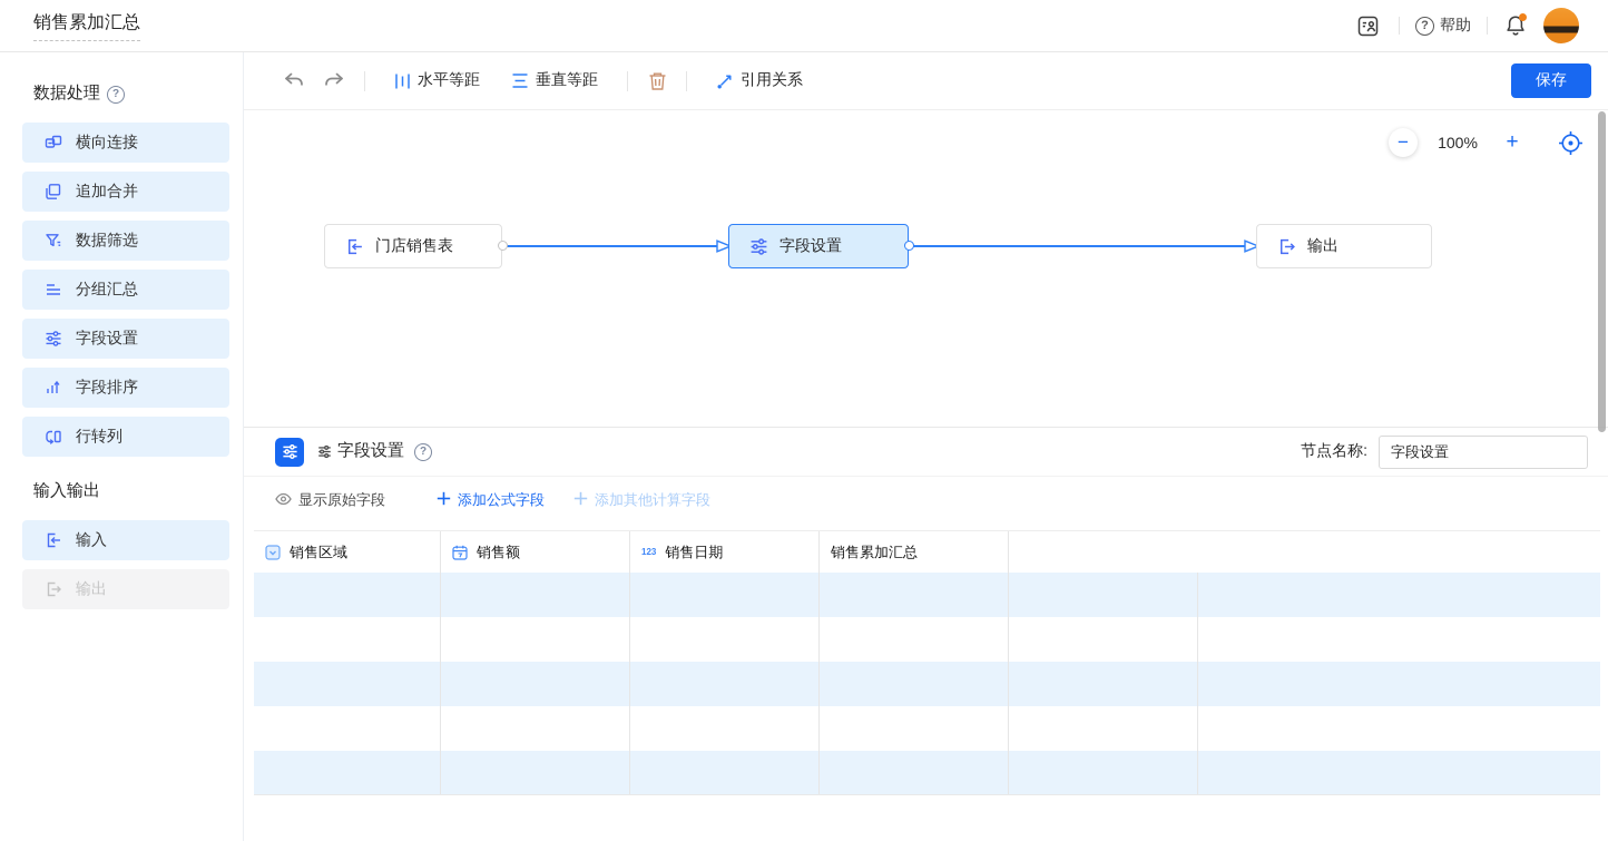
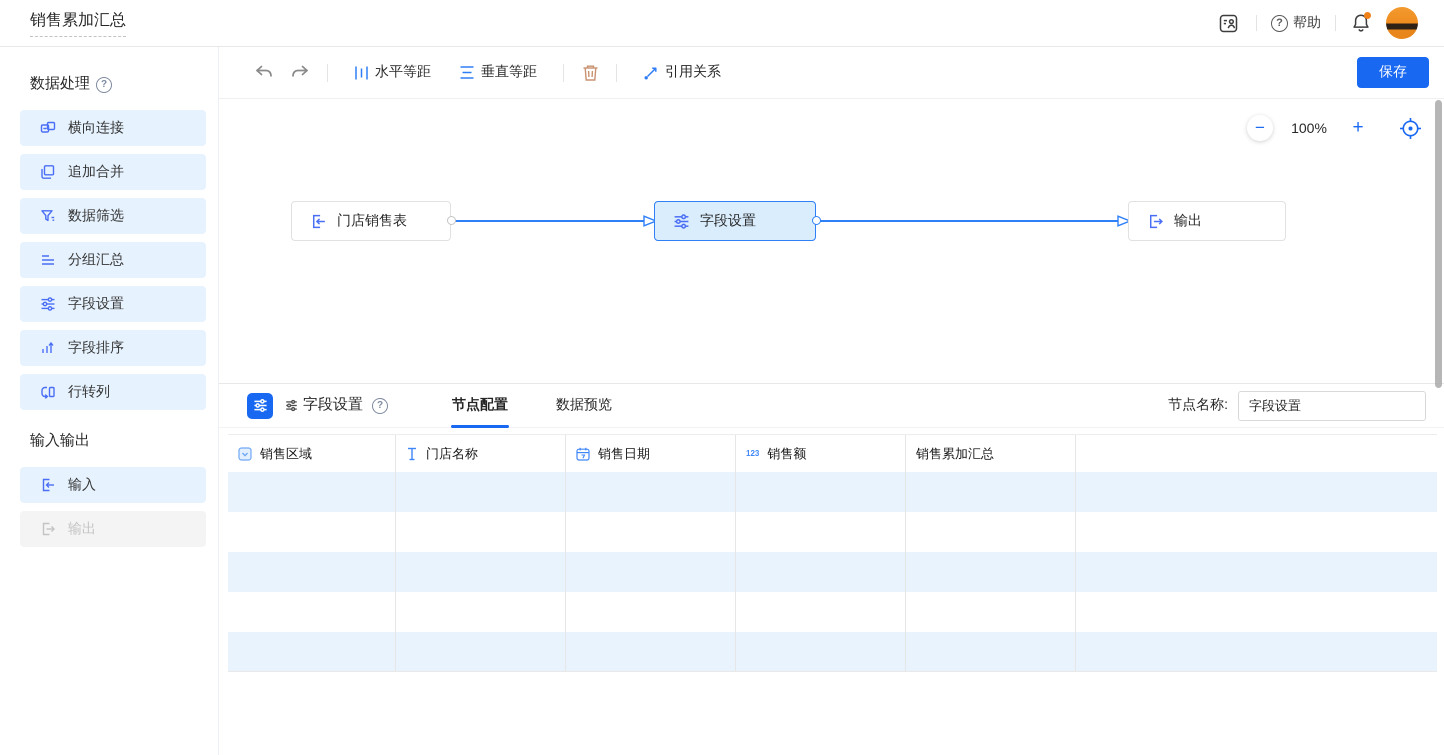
  销售累加汇总
  ?
  帮助
  数据处理
  ?
  横向连接
  追加合并
  数据筛选
  分组汇总
  字段设置
  字段排序
  行转列
  输入输出
  输入
  输出
  水平等距
  垂直等距
  引用关系
  保存
  −
  100%
  +
  门店销售表
  字段设置
  输出
  字段设置
  ?
+ 节点配置
+ 数据预览
  节点名称:
  字段设置
- 显示原始字段
- 添加公式字段
- 添加其他计算字段
  销售区域
+ 门店名称
- 销售额
+ 销售日期
  123
- 销售日期
+ 销售额
  销售累加汇总
